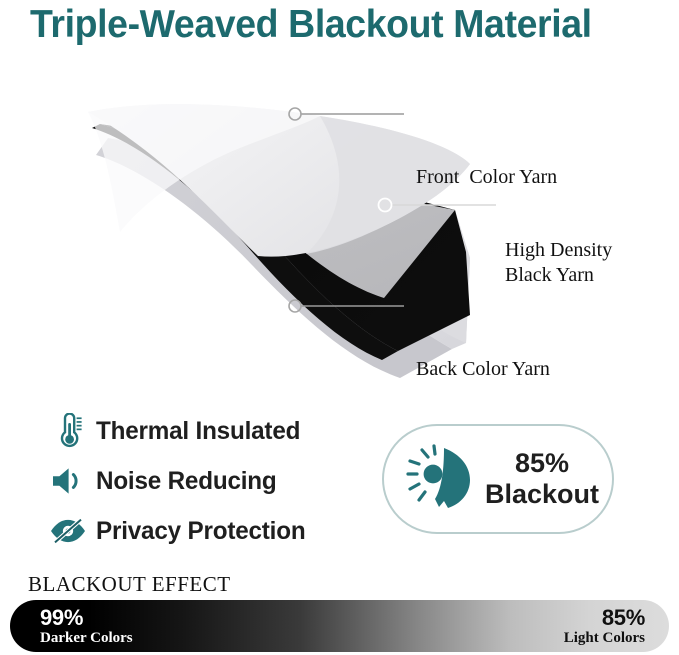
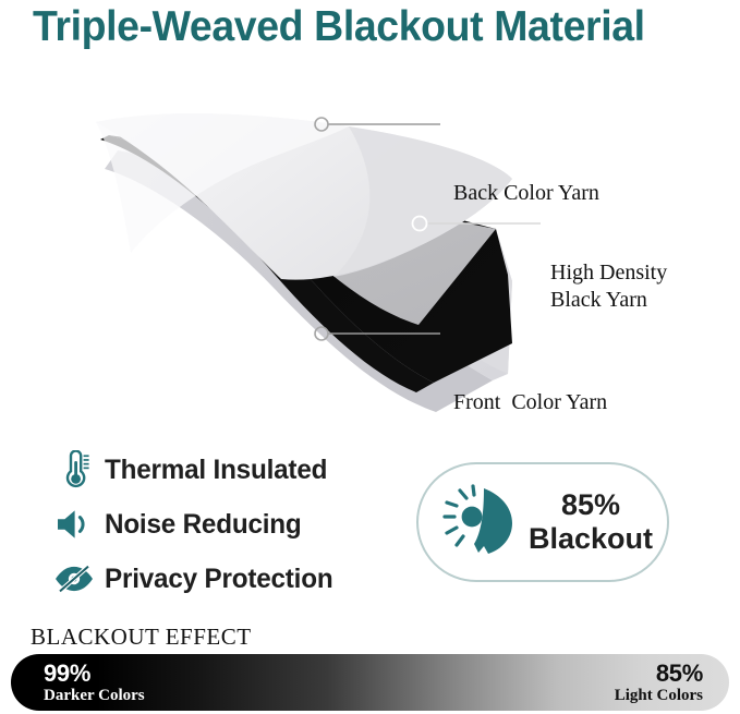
  Triple-Weaved Blackout Material
- Front Color Yarn
+ Back Color Yarn
  High Density
  Black Yarn
- Back Color Yarn
+ Front Color Yarn
  Thermal Insulated
  Noise Reducing
  Privacy Protection
  85%
  Blackout
  BLACKOUT EFFECT
  99%
  Darker Colors
  85%
  Light Colors
